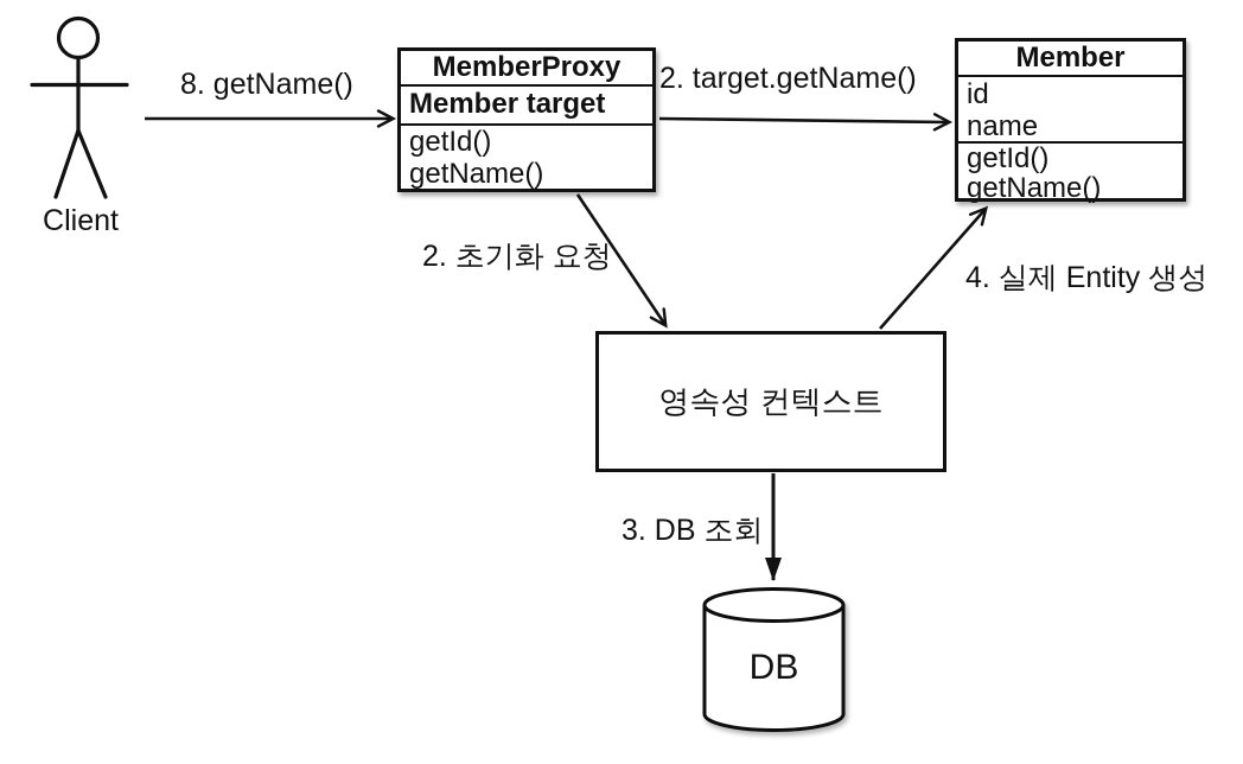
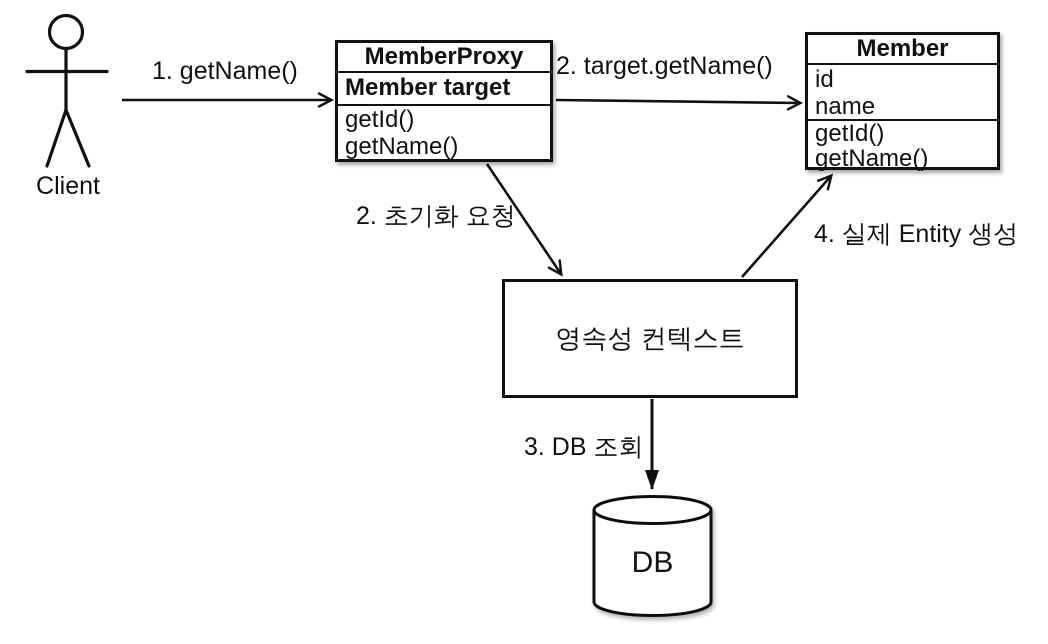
  MemberProxy
  Member target
  getId()
  getName()
  Member
  id
  name
  getId()
  getName()
  영속성 컨텍스트
  Client
- 8. getName()
+ 1. getName()
  2. target.getName()
  2. 초기화 요청
  4. 실제 Entity 생성
  3. DB 조회
  DB
